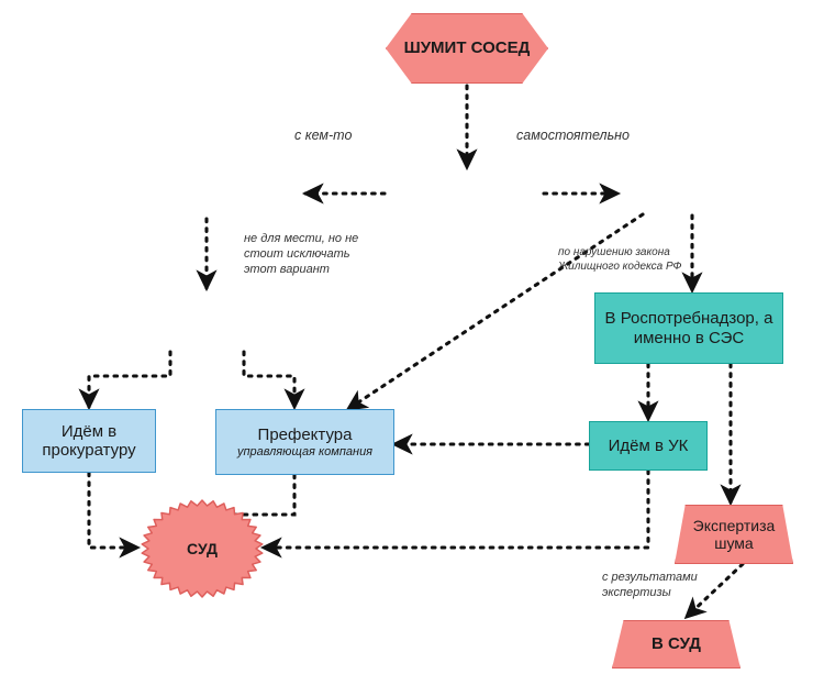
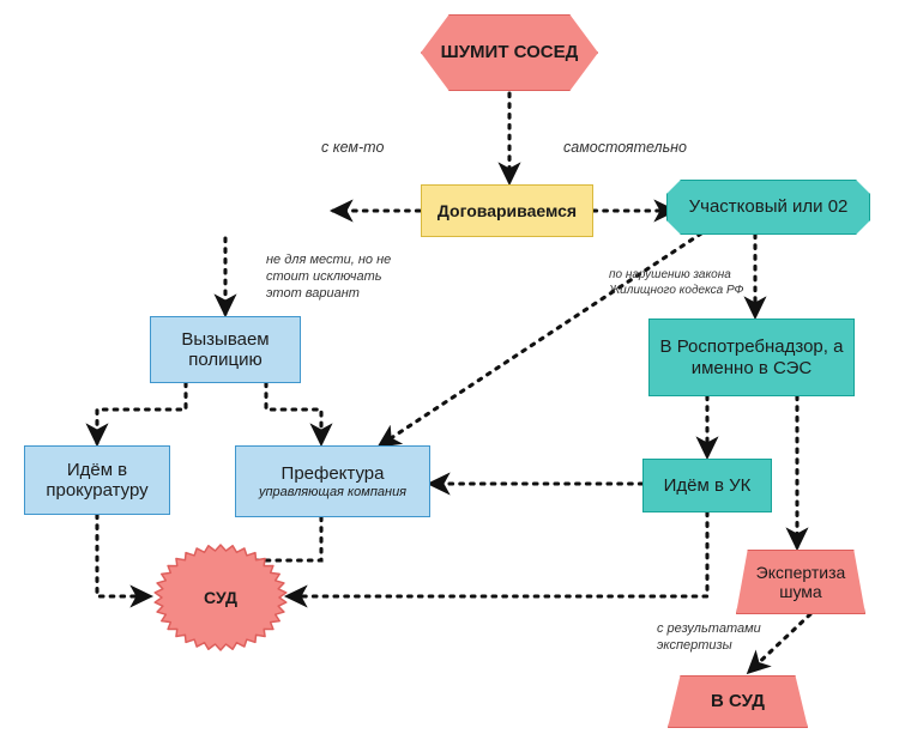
  ШУМИТ СОСЕД
+ Договариваемся
+ Участковый или 02
+ Вызываем
+ полицию
  Идём в
  прокуратуру
  Префектура
  управляющая компания
  В Роспотребнадзор, а
  именно в СЭС
  Идём в УК
  Экспертиза
  шума
  СУД
  В СУД
  с кем-то
  самостоятельно
  не для мести, но не
  стоит исключать
  этот вариант
  по нарушению закона
  Жилищного кодекса РФ
  с результатами
  экспертизы
